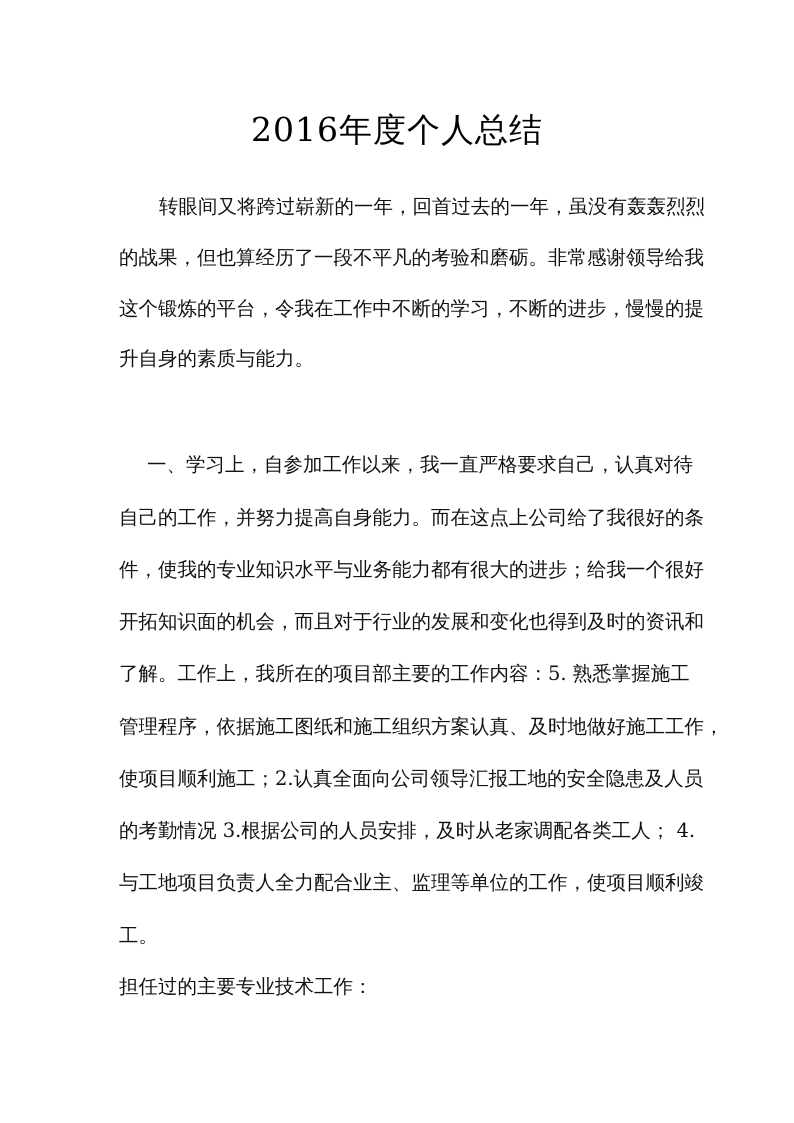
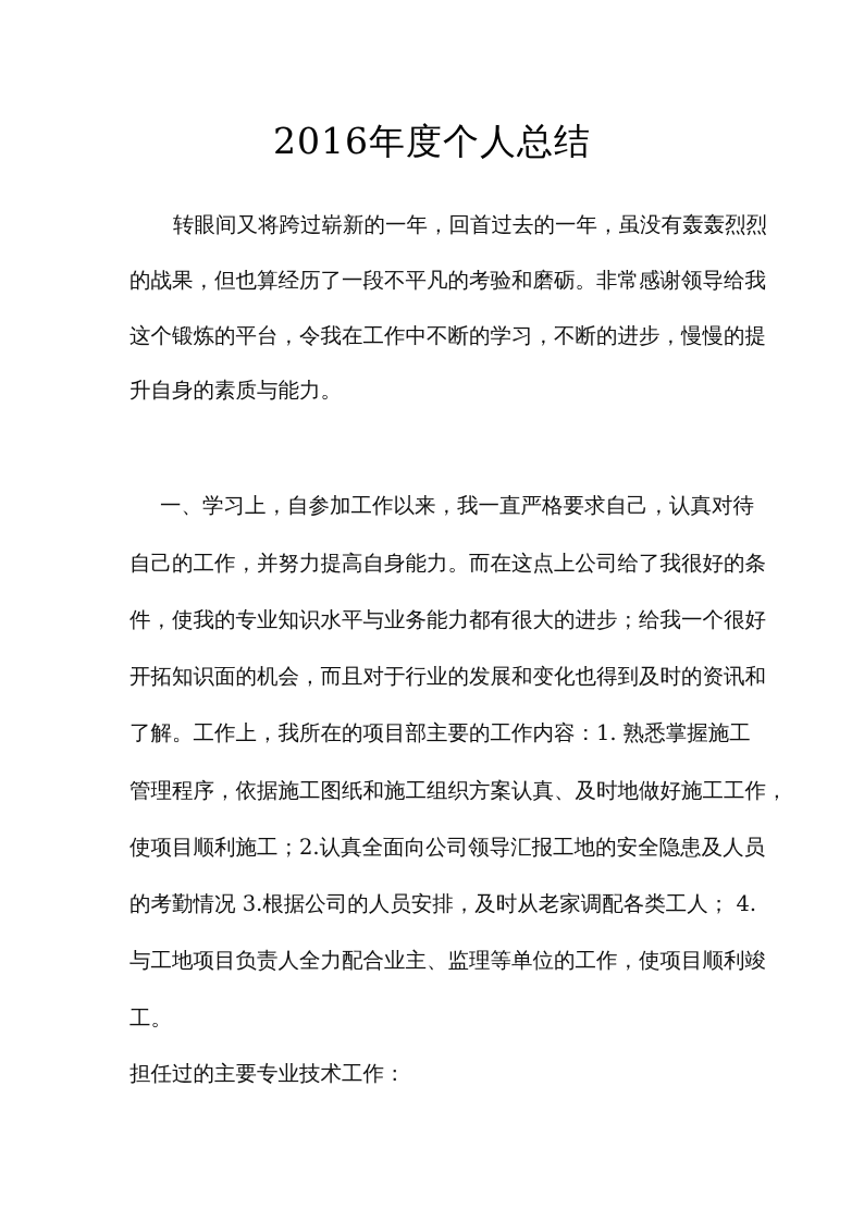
  2016年度个人总结
  转眼间又将跨过崭新的一年，回首过去的一年，虽没有轰轰烈烈
  的战果，但也算经历了一段不平凡的考验和磨砺。非常感谢领导给我
  这个锻炼的平台，令我在工作中不断的学习，不断的进步，慢慢的提
  升自身的素质与能力。
  一、学习上，自参加工作以来，我一直严格要求自己，认真对待
  自己的工作，并努力提高自身能力。而在这点上公司给了我很好的条
  件，使我的专业知识水平与业务能力都有很大的进步；给我一个很好
  开拓知识面的机会，而且对于行业的发展和变化也得到及时的资讯和
- 了解。工作上，我所在的项目部主要的工作内容：5. 熟悉掌握施工
+ 了解。工作上，我所在的项目部主要的工作内容：1. 熟悉掌握施工
  管理程序，依据施工图纸和施工组织方案认真、及时地做好施工工作，
  使项目顺利施工；2.认真全面向公司领导汇报工地的安全隐患及人员
  的考勤情况 3.根据公司的人员安排，及时从老家调配各类工人； 4.
  与工地项目负责人全力配合业主、监理等单位的工作，使项目顺利竣
  工。
  担任过的主要专业技术工作：
